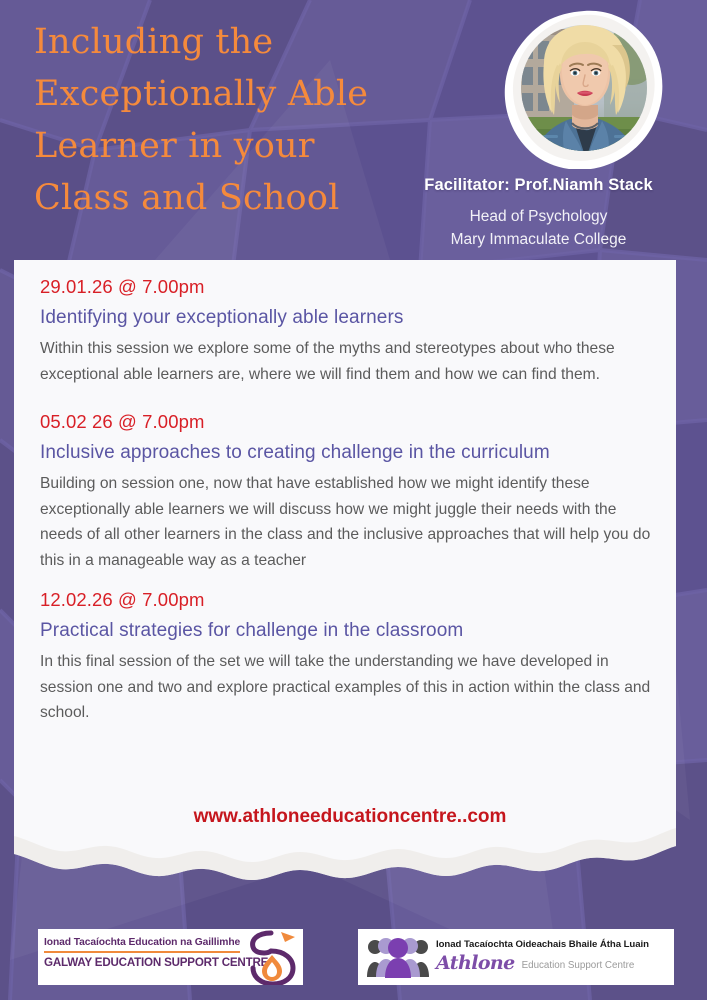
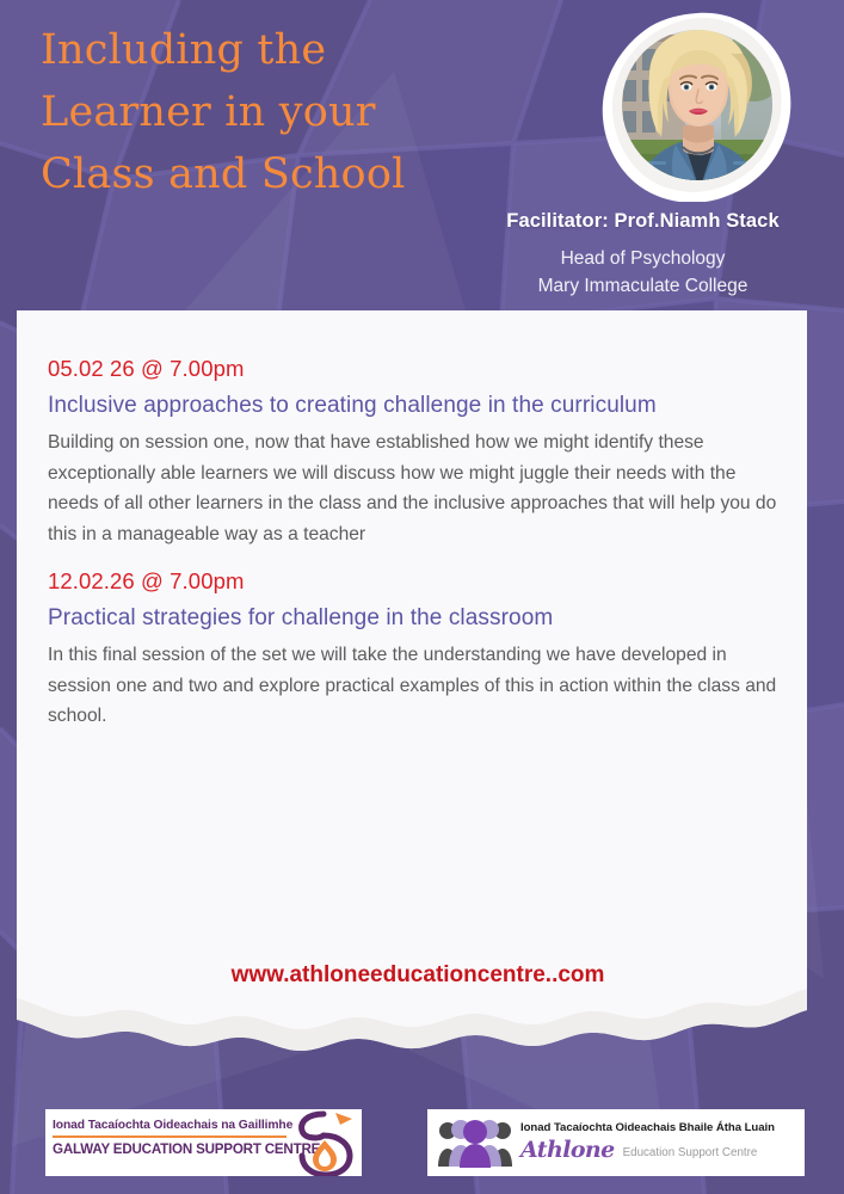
  Including the
- Exceptionally Able
  Learner in your
  Class and School
  Facilitator: Prof.Niamh Stack
  Head of Psychology
  Mary Immaculate College
- 29.01.26 @ 7.00pm
- Identifying your exceptionally able learners
- Within this session we explore some of the myths and stereotypes about who these exceptional able learners are, where we will find them and how we can find them.
  05.02 26 @ 7.00pm
  Inclusive approaches to creating challenge in the curriculum
  Building on session one, now that have established how we might identify these exceptionally able learners we will discuss how we might juggle their needs with the needs of all other learners in the class and the inclusive approaches that will help you do this in a manageable way as a teacher
  12.02.26 @ 7.00pm
  Practical strategies for challenge in the classroom
  In this final session of the set we will take the understanding we have developed in session one and two and explore practical examples of this in action within the class and school.
  www.athloneeducationcentre..com
- Ionad Tacaíochta Education na Gaillimhe
+ Ionad Tacaíochta Oideachais na Gaillimhe
  GALWAY EDUCATION SUPPORT CEN
  Ionad Tacaíochta Oideachais Bhaile Átha Luain
  Athlone
  Education Support Centre
